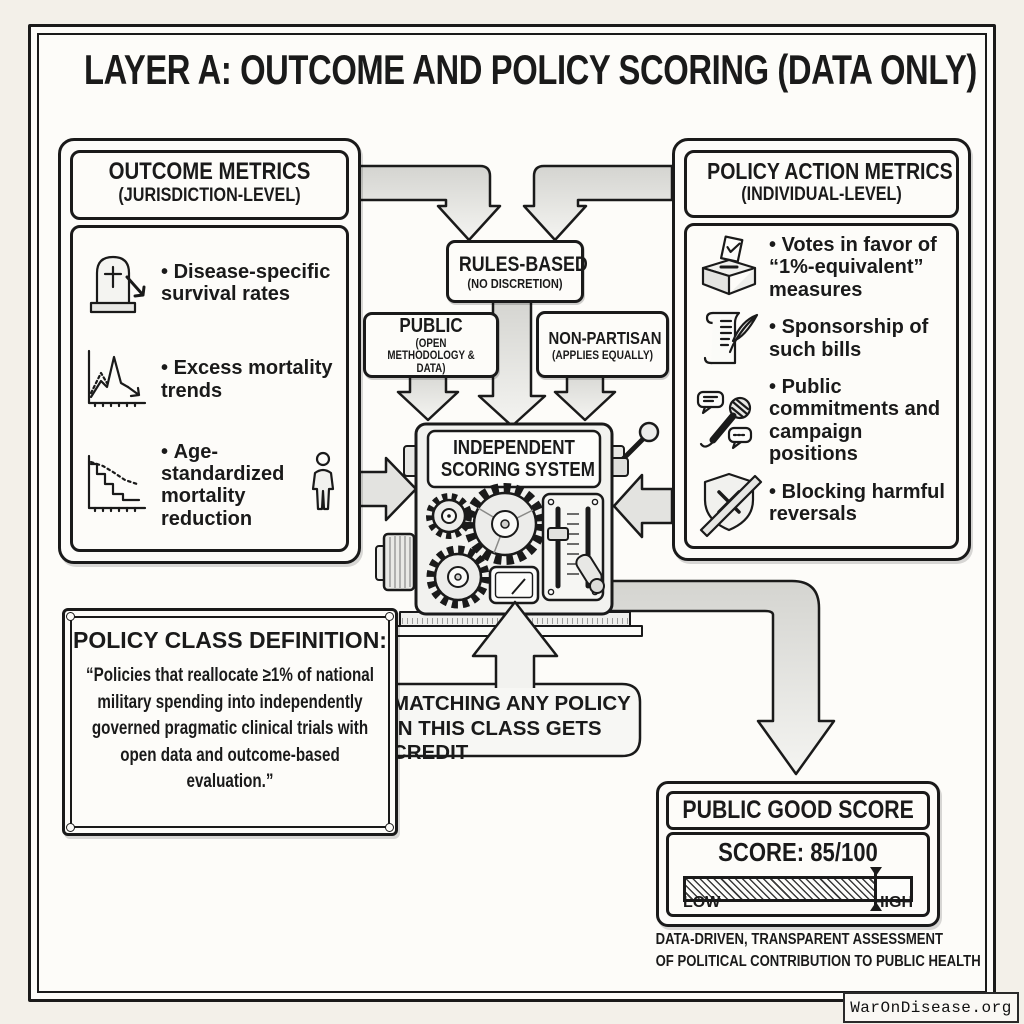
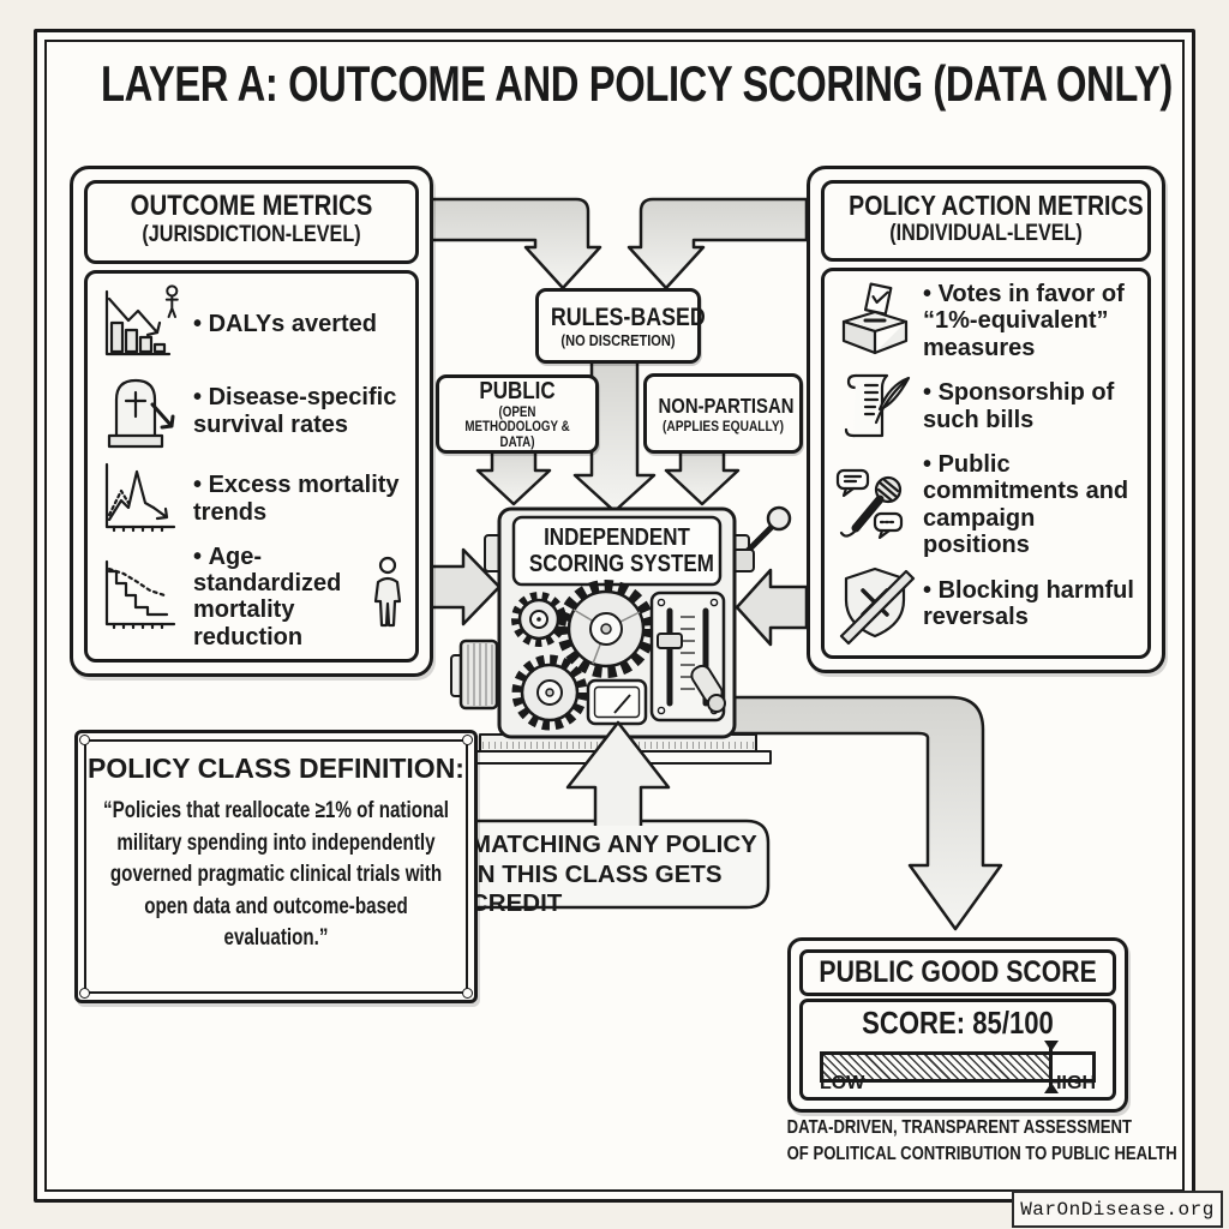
  LAYER A: OUTCOME AND POLICY SCORING (DATA ONLY)
  OUTCOME METRICS
  (JURISDICTION-LEVEL)
+ DALYs averted
  Disease-specific survival rates
  Excess mortality trends
  Age-standardized mortality reduction
  POLICY ACTION METRICS
  (INDIVIDUAL-LEVEL)
  Votes in favor of “1%-equivalent” measures
  Sponsorship of such bills
  Public commitments and campaign positions
  Blocking harmful reversals
  RULES-BASED
  (NO DISCRETION)
  PUBLIC
  (OPEN METHODOLOGY & DATA)
  NON-PARTISAN
  (APPLIES EQUALLY)
  INDEPENDENT
  SCORING SYSTEM
  MATCHING ANY POLICY N THIS CLASS GETS CREDIT
  POLICY CLASS DEFINITION:
  “Policies that reallocate ≥1% of national military spending into independently governed pragmatic clinical trials with open data and outcome-based evaluation.”
  PUBLIC GOOD SCORE
  SCORE: 85/100
  LOW
  HIGH
  DATA-DRIVEN, TRANSPARENT ASSESSMENT
  OF POLITICAL CONTRIBUTION TO PUBLIC HEALTH
  WarOnDisease.org
